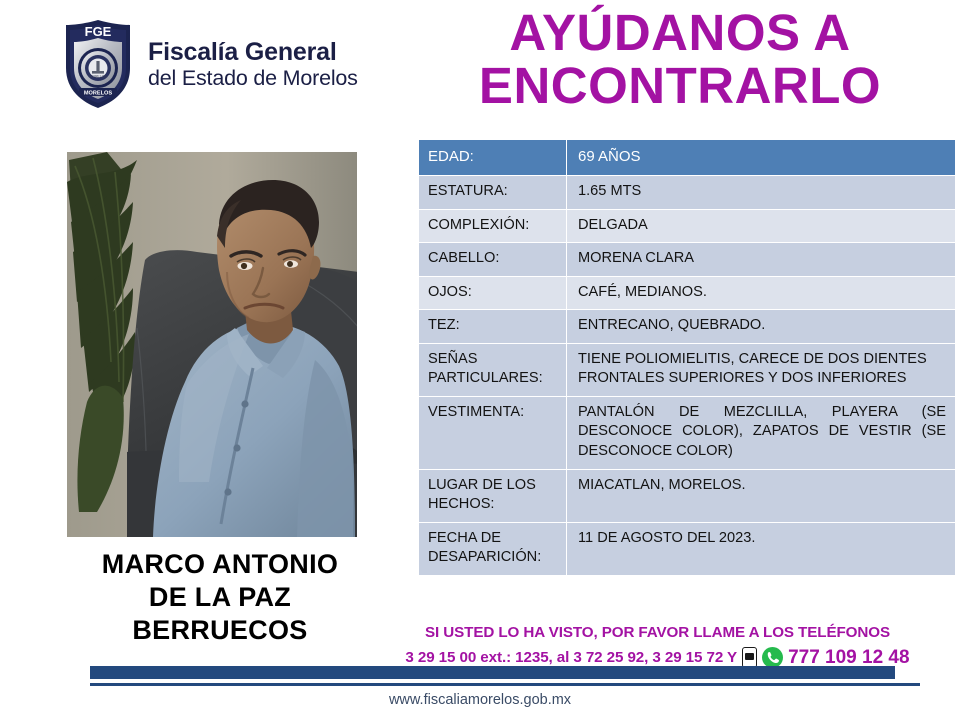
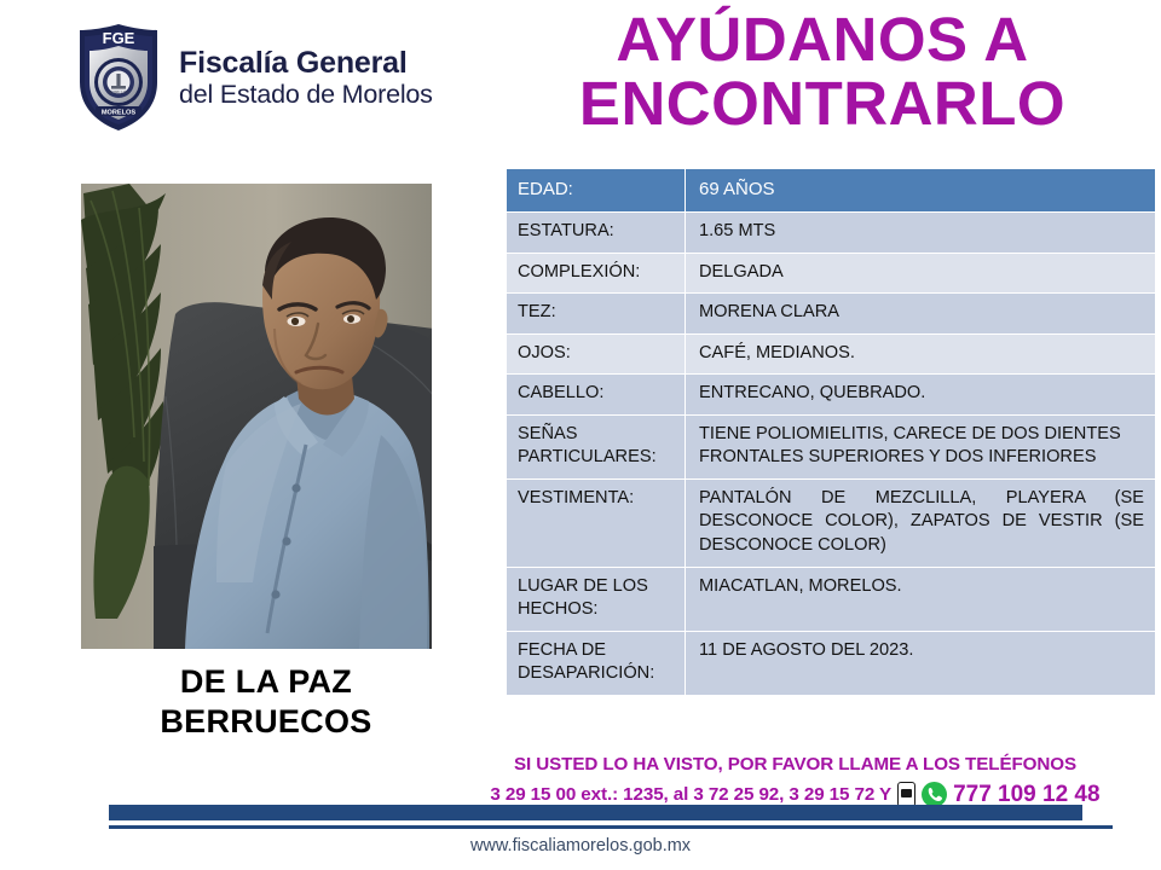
  FGE
  Fiscalía General
  del Estado de Morelos
  AYÚDANOS A ENCONTRARLO
- MARCO ANTONIO
  DE LA PAZ
  BERRUECOS
  EDAD:	69 AÑOS
  ESTATURA:	1.65 MTS
  COMPLEXIÓN:	DELGADA
- CABELLO:	MORENA CLARA
+ TEZ:	MORENA CLARA
  OJOS:	CAFÉ, MEDIANOS.
- TEZ:	ENTRECANO, QUEBRADO.
+ CABELLO:	ENTRECANO, QUEBRADO.
  SEÑAS PARTICULARES:	TIENE POLIOMIELITIS, CARECE DE DOS DIENTES FRONTALES SUPERIORES Y DOS INFERIORES
  VESTIMENTA:	PANTALÓN DE MEZCLILLA, PLAYERA (SE DESCONOCE COLOR), ZAPATOS DE VESTIR (SE DESCONOCE COLOR)
  LUGAR DE LOS HECHOS:	MIACATLAN, MORELOS.
  FECHA DE DESAPARICIÓN:	11 DE AGOSTO DEL 2023.
  SI USTED LO HA VISTO, POR FAVOR LLAME A LOS TELÉFONOS
  3 29 15 00 ext.: 1235, al 3 72 25 92, 3 29 15 72 Y
  777 109 12 48
  www.fiscaliamorelos.gob.mx
